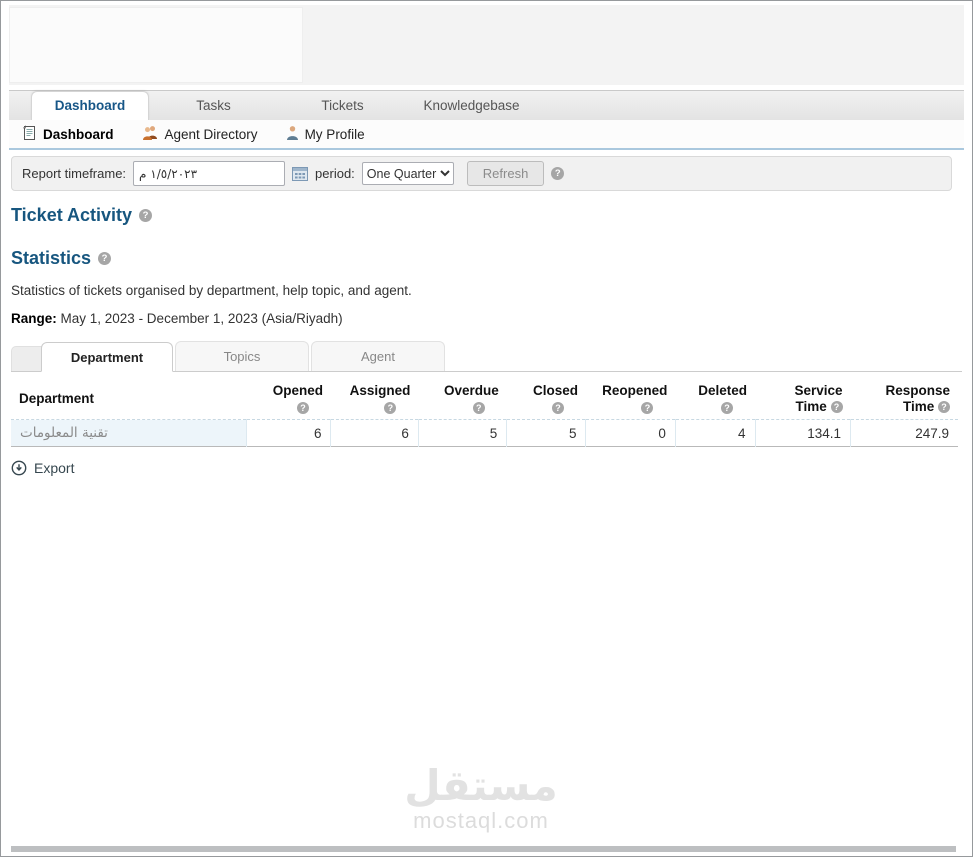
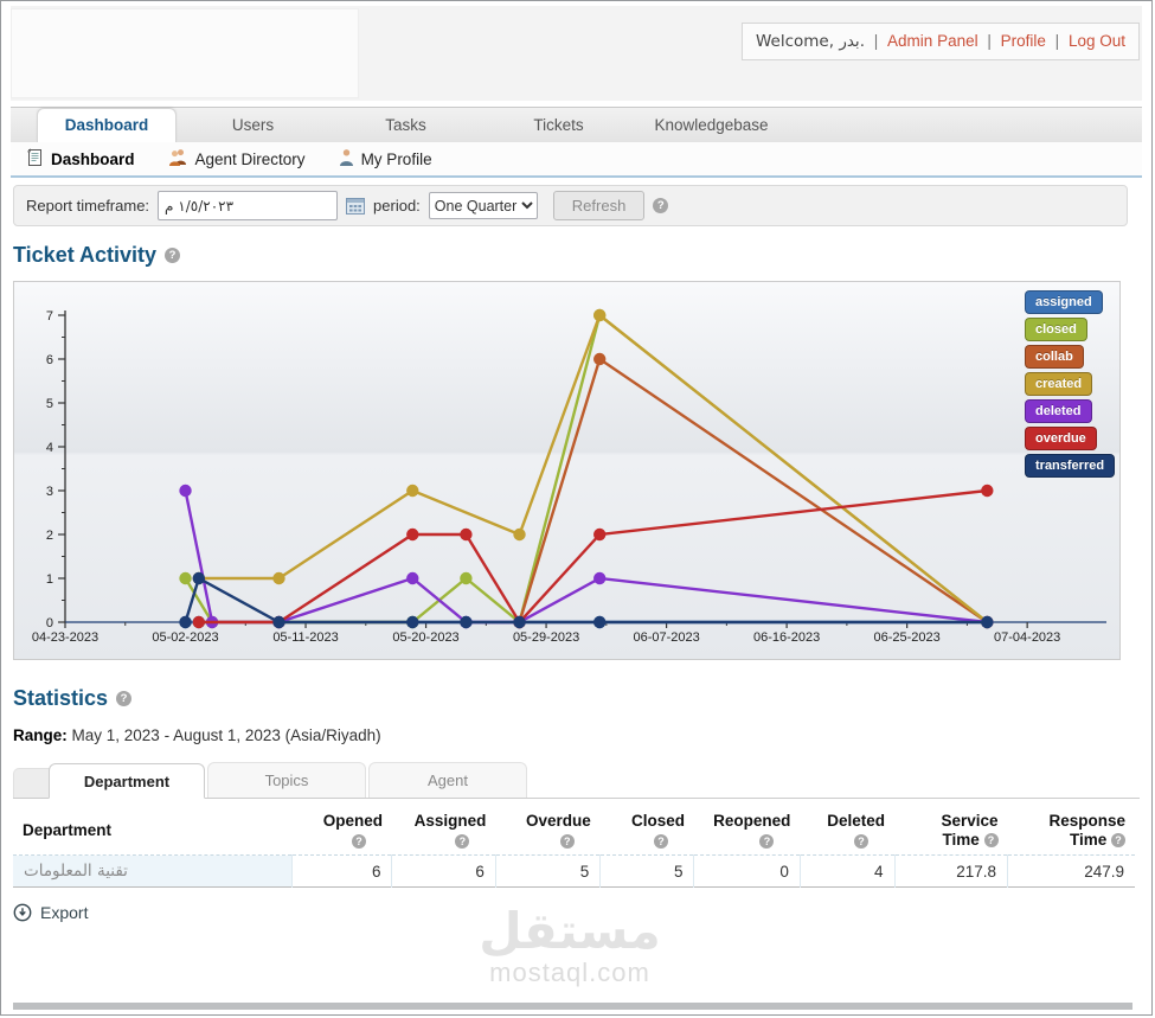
+ Welcome, بدر. | Admin Panel | Profile | Log Out
  Dashboard
+ Users
  Tasks
  Tickets
  Knowledgebase
  Dashboard
  Agent Directory
  My Profile
  Report timeframe:
  period:
  One Quarter
  Refresh
  ?
  Ticket Activity
  ?
+ 0
+ 1
+ 2
+ 3
+ 4
+ 5
+ 6
+ 7
+ 04-23-2023
+ 05-02-2023
+ 05-11-2023
+ 05-20-2023
+ 05-29-2023
+ 06-07-2023
+ 06-16-2023
+ 06-25-2023
+ 07-04-2023
+ assigned
+ closed
+ collab
+ created
+ deleted
+ overdue
+ transferred
  Statistics
  ?
- Statistics of tickets organised by department, help topic, and agent.
- Range: May 1, 2023 - December 1, 2023 (Asia/Riyadh)
+ Range: May 1, 2023 - August 1, 2023 (Asia/Riyadh)
  Department
  Topics
  Agent
  Department	Opened?	Assigned?	Overdue?	Closed?	Reopened?	Deleted?	ServiceTime ?	ResponseTime ?
- تقنية المعلومات	6	6	5	5	0	4	134.1	247.9
+ تقنية المعلومات	6	6	5	5	0	4	217.8	247.9
  Export
  مستقل
  mostaql.com
